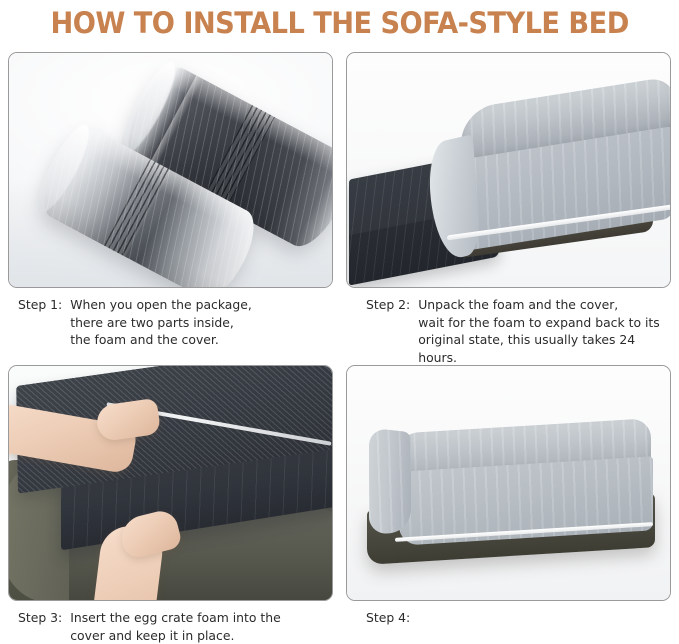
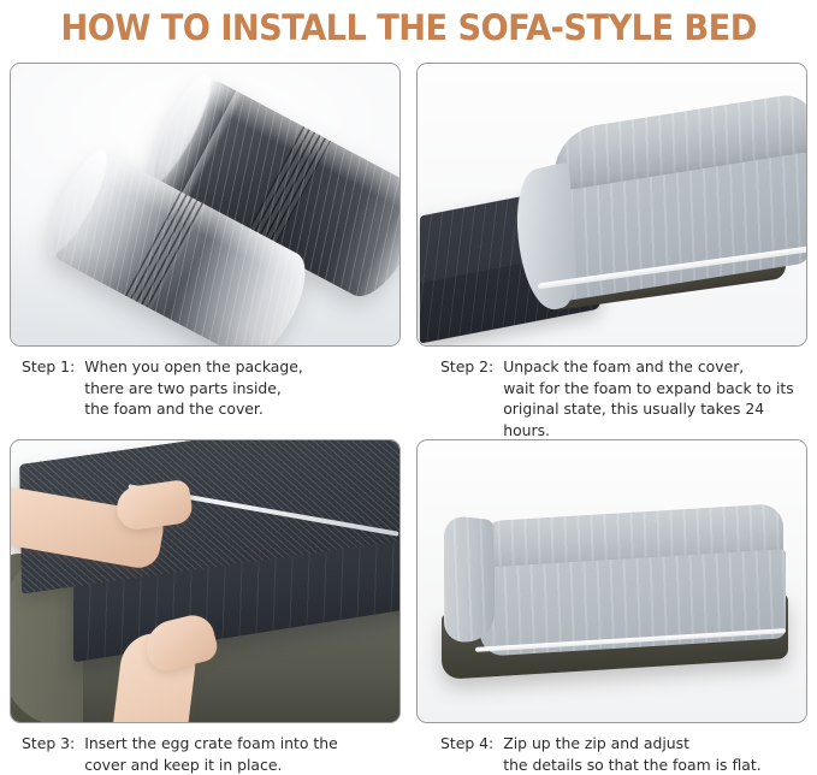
  HOW TO INSTALL THE SOFA-STYLE BED
  Step 1:
  When you open the package,
  there are two parts inside,
  the foam and the cover.
  Step 2:
  Unpack the foam and the cover,
  wait for the foam to expand back to its
  original state, this usually takes 24 hours.
  Step 3:
  Insert the egg crate foam into the
  cover and keep it in place.
  Step 4:
+ Zip up the zip and adjust
+ the details so that the foam is flat.
